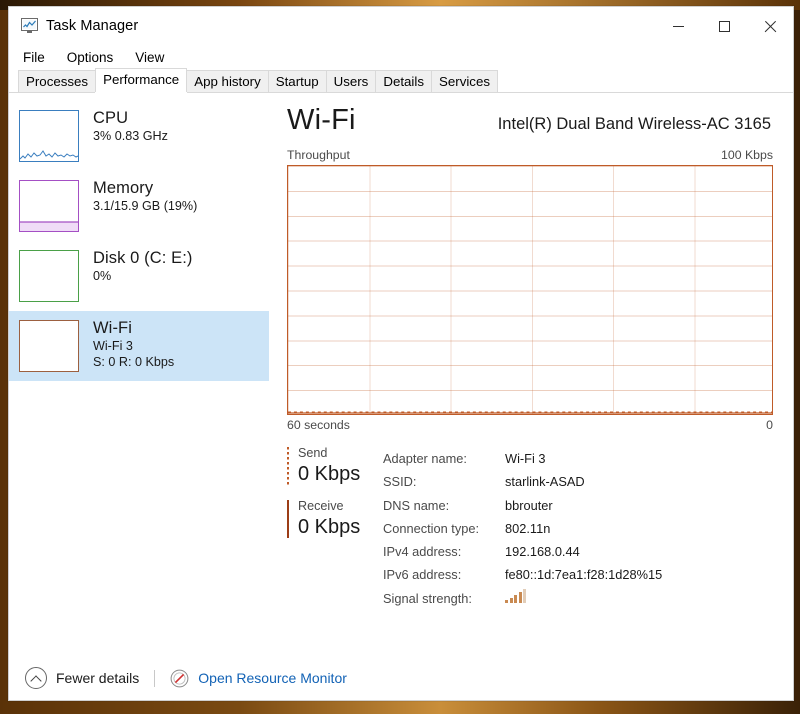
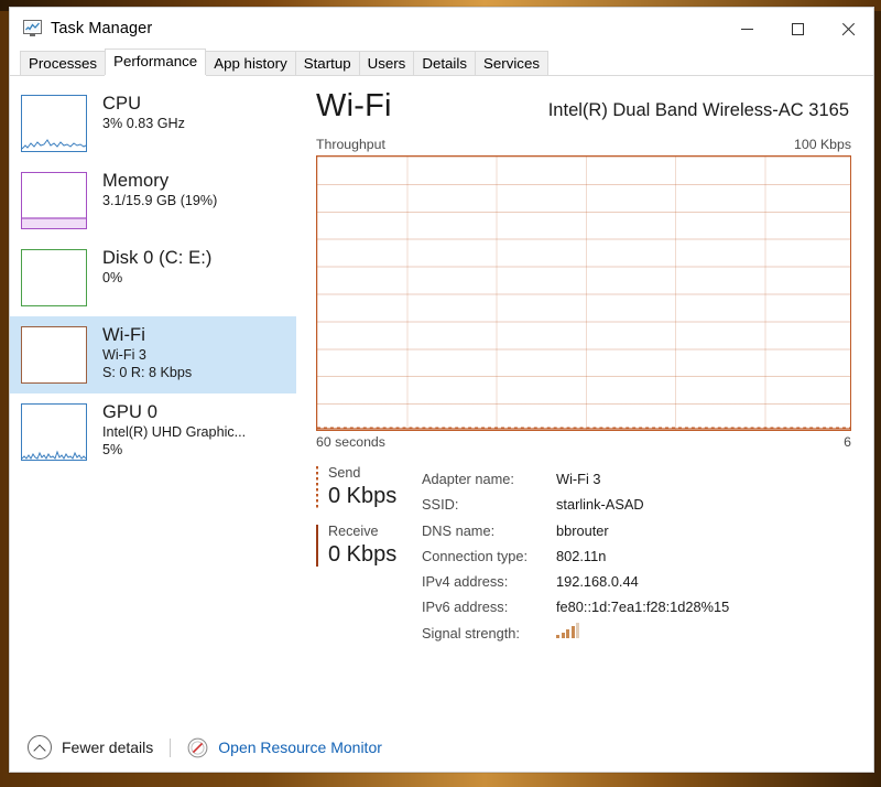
  Task Manager
- File
- Options
- View
  Processes
  Performance
  App history
  Startup
  Users
  Details
  Services
  CPU
  3% 0.83 GHz
  Memory
  3.1/15.9 GB (19%)
  Disk 0 (C: E:)
  0%
  Wi-Fi
  Wi-Fi 3
- S: 0 R: 0 Kbps
+ S: 0 R: 8 Kbps
+ GPU 0
+ Intel(R) UHD Graphic...
+ 5%
  Wi-Fi
  Intel(R) Dual Band Wireless-AC 3165
  Throughput
  100 Kbps
  60 seconds
- 0
+ 6
  Send
  0 Kbps
  Receive
  0 Kbps
  Adapter name:
  Wi-Fi 3
  SSID:
  starlink-ASAD
  DNS name:
  bbrouter
  Connection type:
  802.11n
  IPv4 address:
  192.168.0.44
  IPv6 address:
  fe80::1d:7ea1:f28:1d28%15
  Signal strength:
  Fewer details
  Open Resource Monitor
